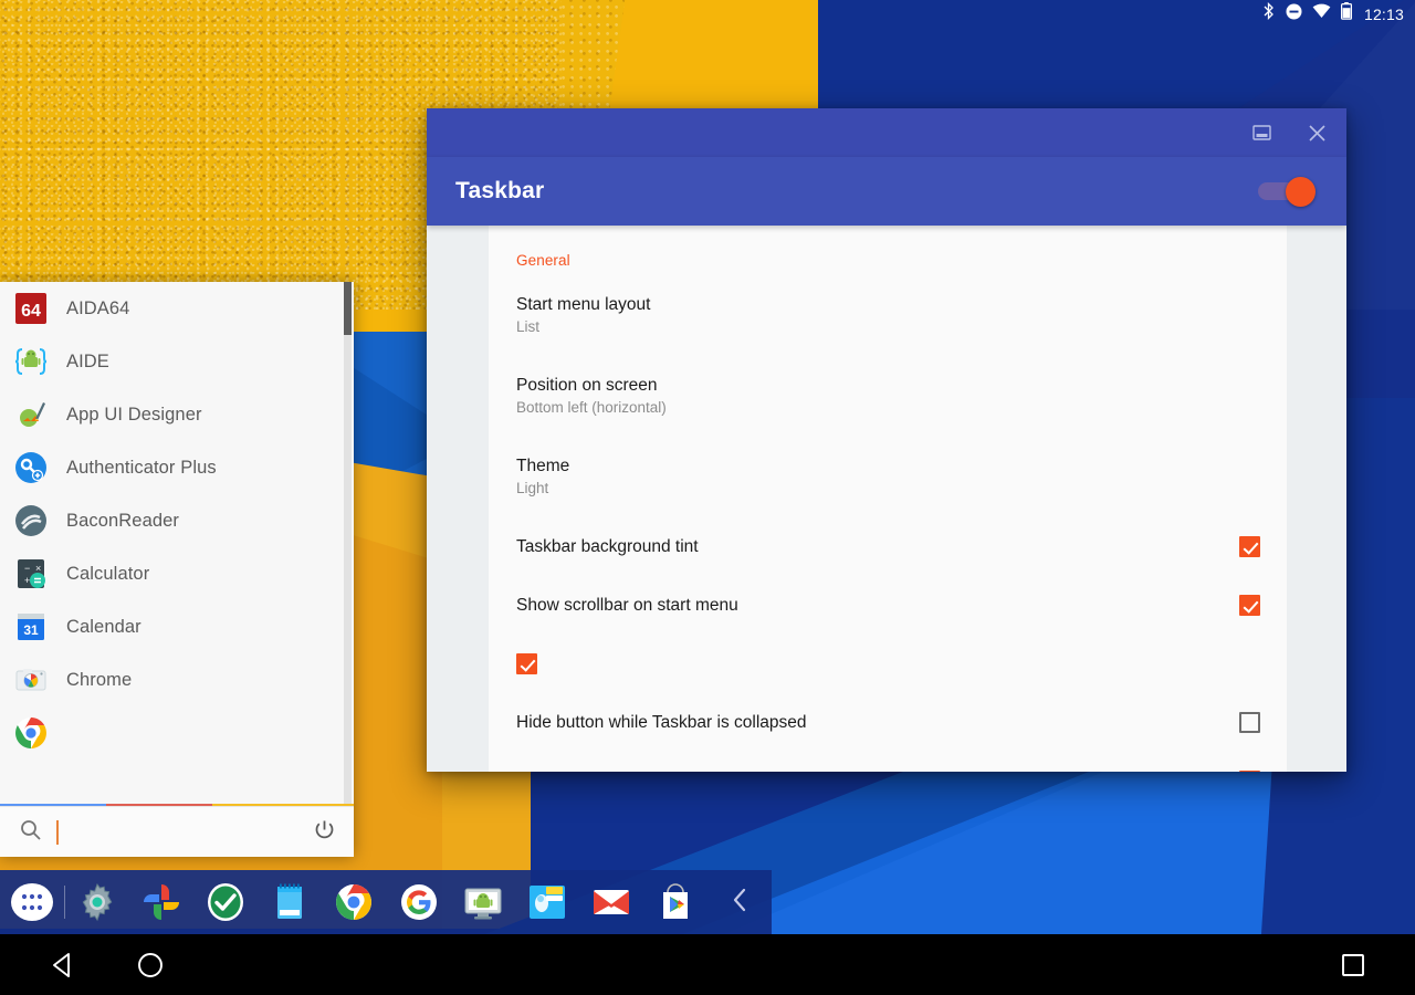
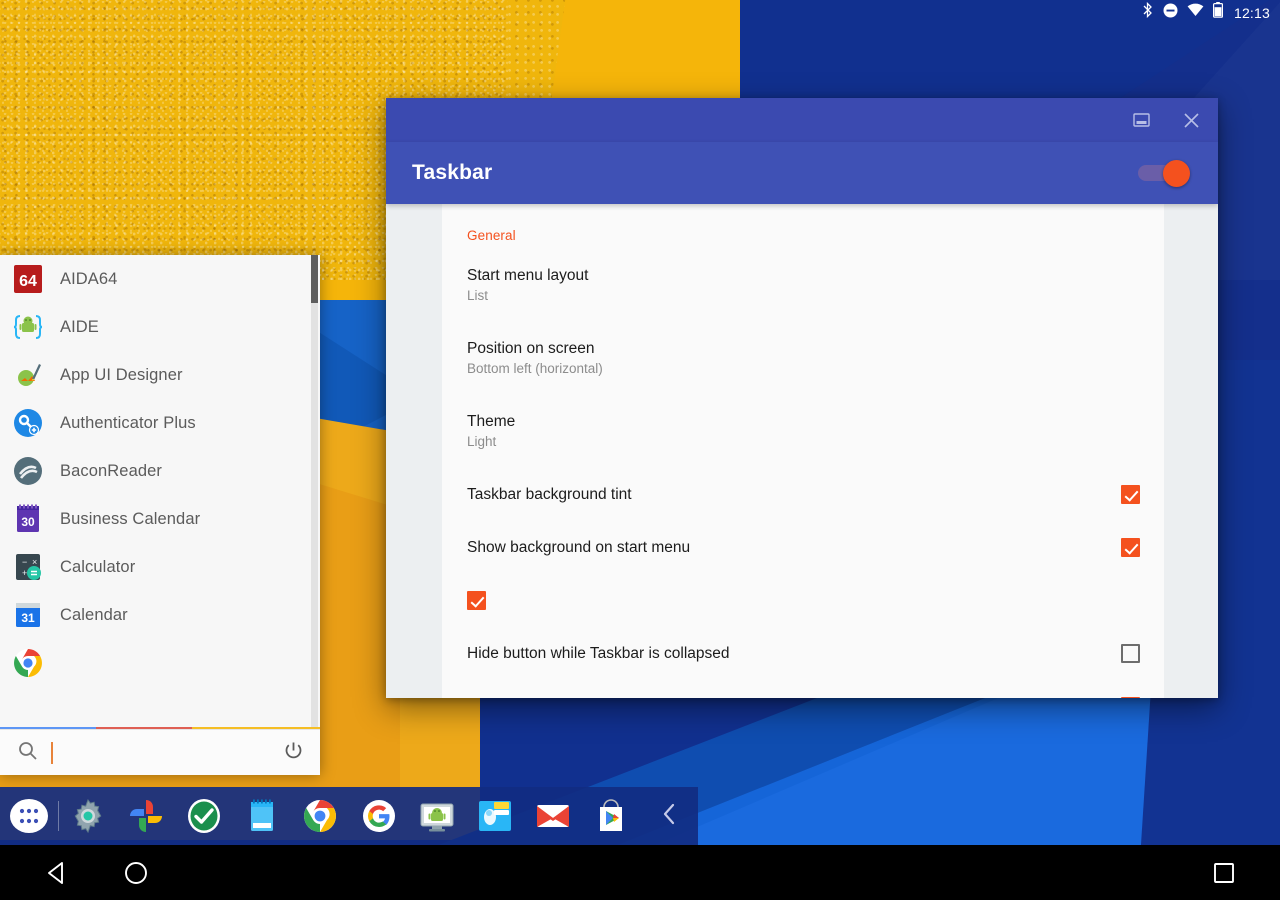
  12:13
  Taskbar
  General
  Start menu layout
  List
  Position on screen
  Bottom left (horizontal)
  Theme
  Light
  Taskbar background tint
- Show scrollbar on start menu
+ Show background on start menu
  Hide button while Taskbar is collapsed
  64
  AIDA64
  AIDE
  App UI Designer
  Authenticator Plus
  BaconReader
+ 30
+ Business Calendar
  −
  ×
  +
  Calculator
  31
  Calendar
- Chrome
